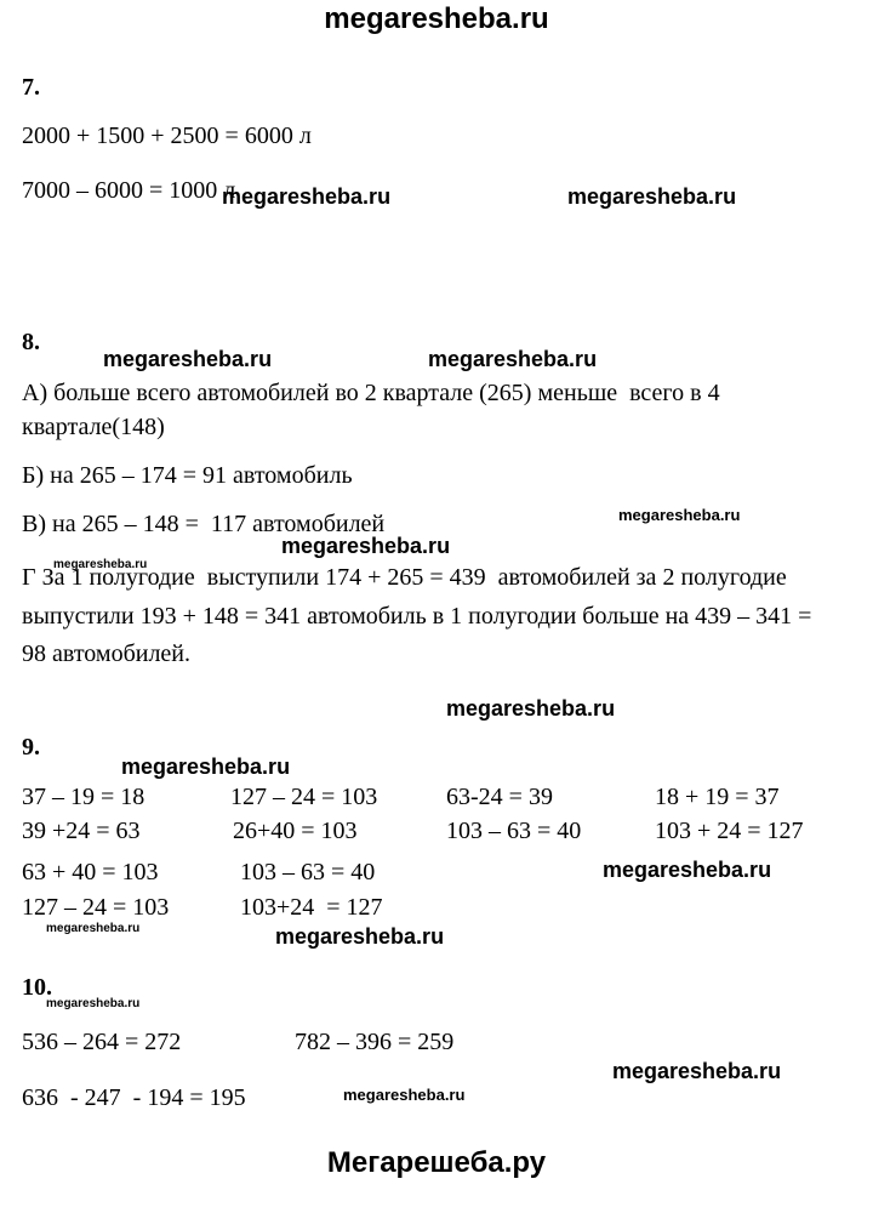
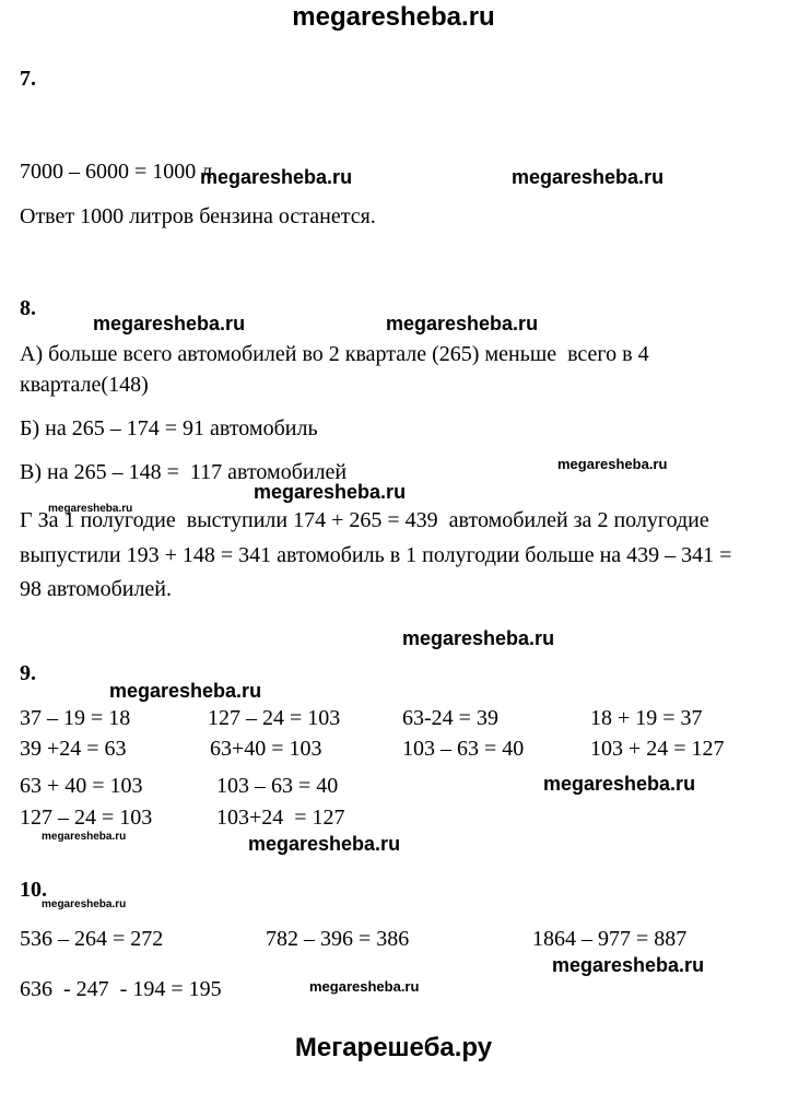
  megaresheba.ru
  7.
- 2000 + 1500 + 2500 = 6000 л
  7000 – 6000 = 1000 л
  megaresheba.ru
  megaresheba.ru
+ Ответ 1000 литров бензина останется.
  8.
  megaresheba.ru
  megaresheba.ru
  А) больше всего автомобилей во 2 квартале (265) меньше всего в 4
  квартале(148)
  Б) на 265 – 174 = 91 автомобиль
  В) на 265 – 148 = 117 автомобилей
  megaresheba.ru
  megaresheba.ru
  megaresheba.ru
  Г За 1 полугодие выступили 174 + 265 = 439 автомобилей за 2 полугодие
  выпустили 193 + 148 = 341 автомобиль в 1 полугодии больше на 439 – 341 =
  98 автомобилей.
  megaresheba.ru
  9.
  megaresheba.ru
  37 – 19 = 18
  127 – 24 = 103
  63-24 = 39
  18 + 19 = 37
  39 +24 = 63
- 26+40 = 103
+ 63+40 = 103
  103 – 63 = 40
  103 + 24 = 127
  63 + 40 = 103
  103 – 63 = 40
  megaresheba.ru
  127 – 24 = 103
  103+24 = 127
  megaresheba.ru
  megaresheba.ru
  10.
  megaresheba.ru
  536 – 264 = 272
- 782 – 396 = 259
+ 782 – 396 = 386
+ 1864 – 977 = 887
  megaresheba.ru
  636 - 247 - 194 = 195
  megaresheba.ru
  Мегарешеба.ру
